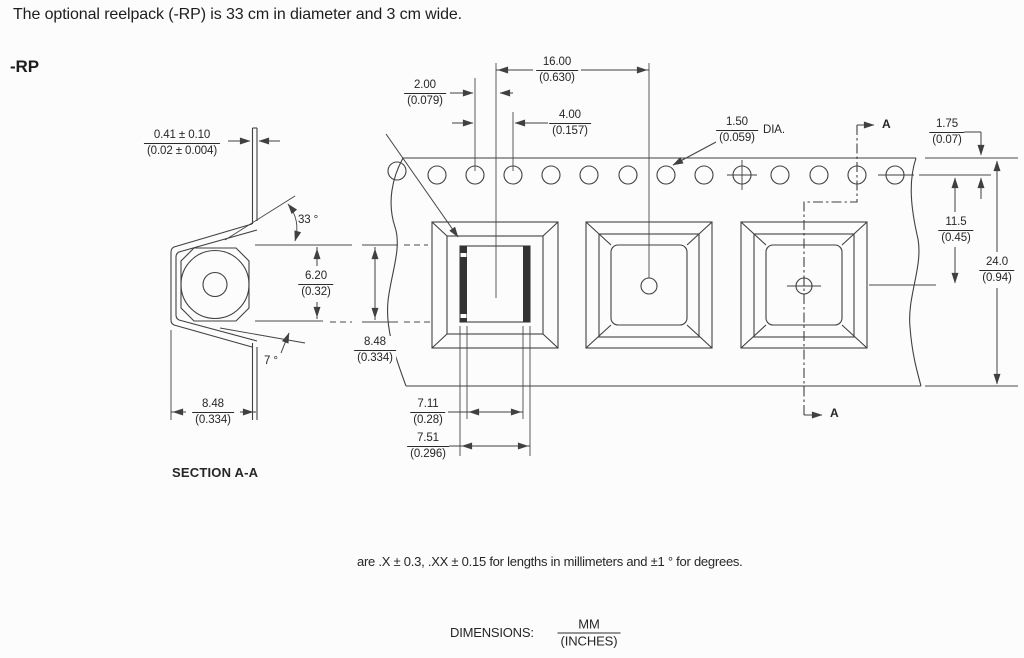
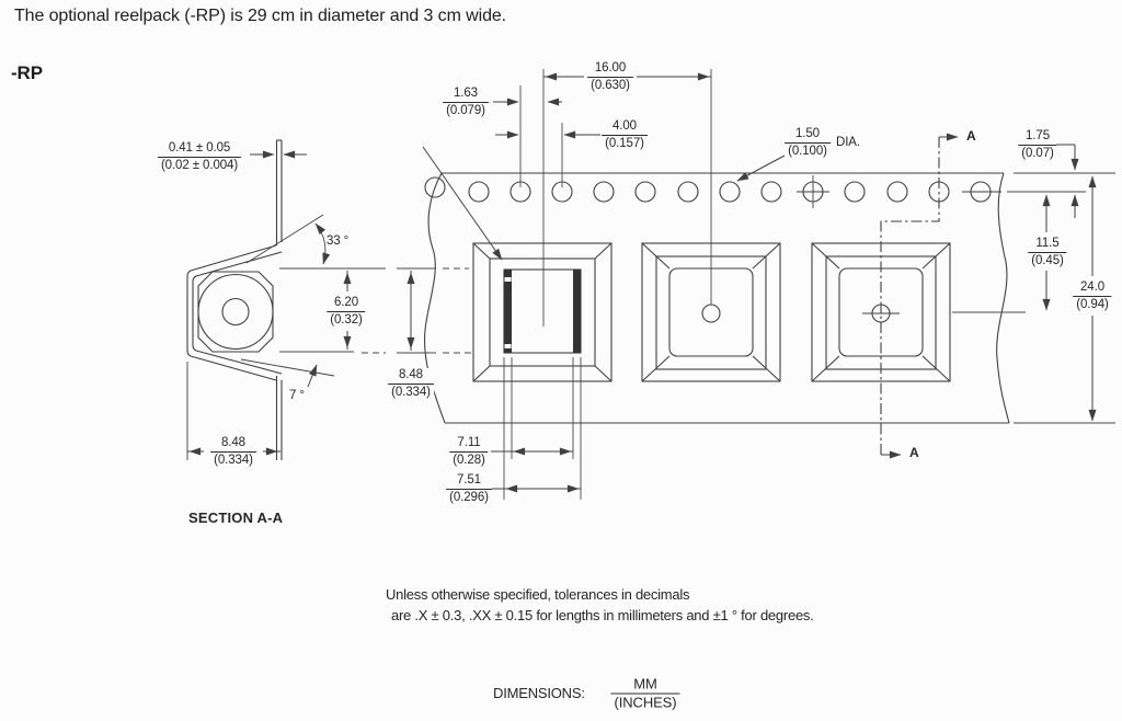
- The optional reelpack (-RP) is 33 cm in diameter and 3 cm wide.
+ The optional reelpack (-RP) is 29 cm in diameter and 3 cm wide.
  -RP
- 2.00
+ 1.63
  (0.079)
  16.00
  (0.630)
  4.00
  (0.157)
  1.50
- (0.059)
+ (0.100)
  DIA.
  1.75
  (0.07)
  11.5
  (0.45)
  24.0
  (0.94)
  8.48
  (0.334)
  7.11
  (0.28)
  7.51
  (0.296)
  A
  A
- 0.41 ± 0.10
+ 0.41 ± 0.05
  (0.02 ± 0.004)
  33 °
  6.20
  (0.32)
  7 °
  8.48
  (0.334)
  SECTION A-A
+ Unless otherwise specified, tolerances in decimals
  are .X ± 0.3, .XX ± 0.15 for lengths in millimeters and ±1 ° for degrees.
  DIMENSIONS:
  MM
  (INCHES)
